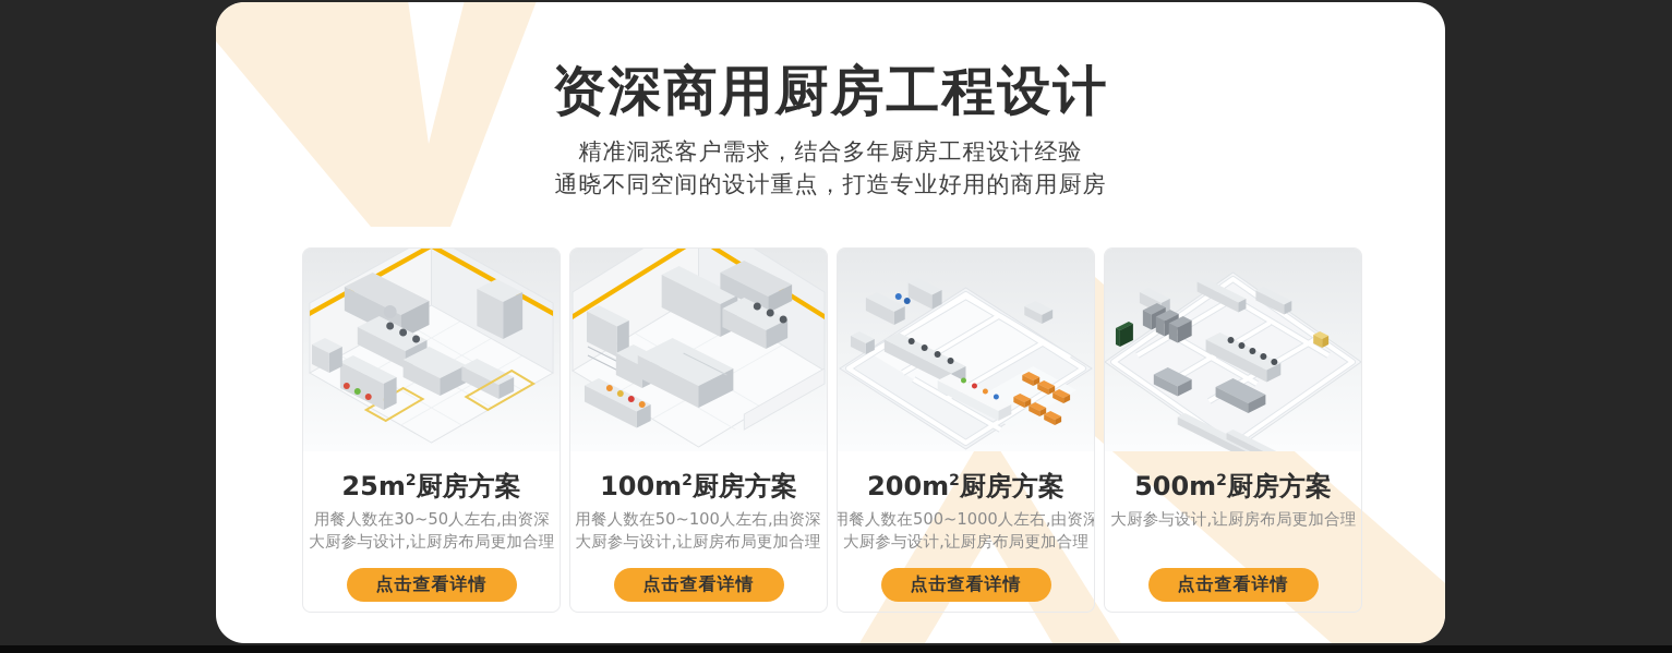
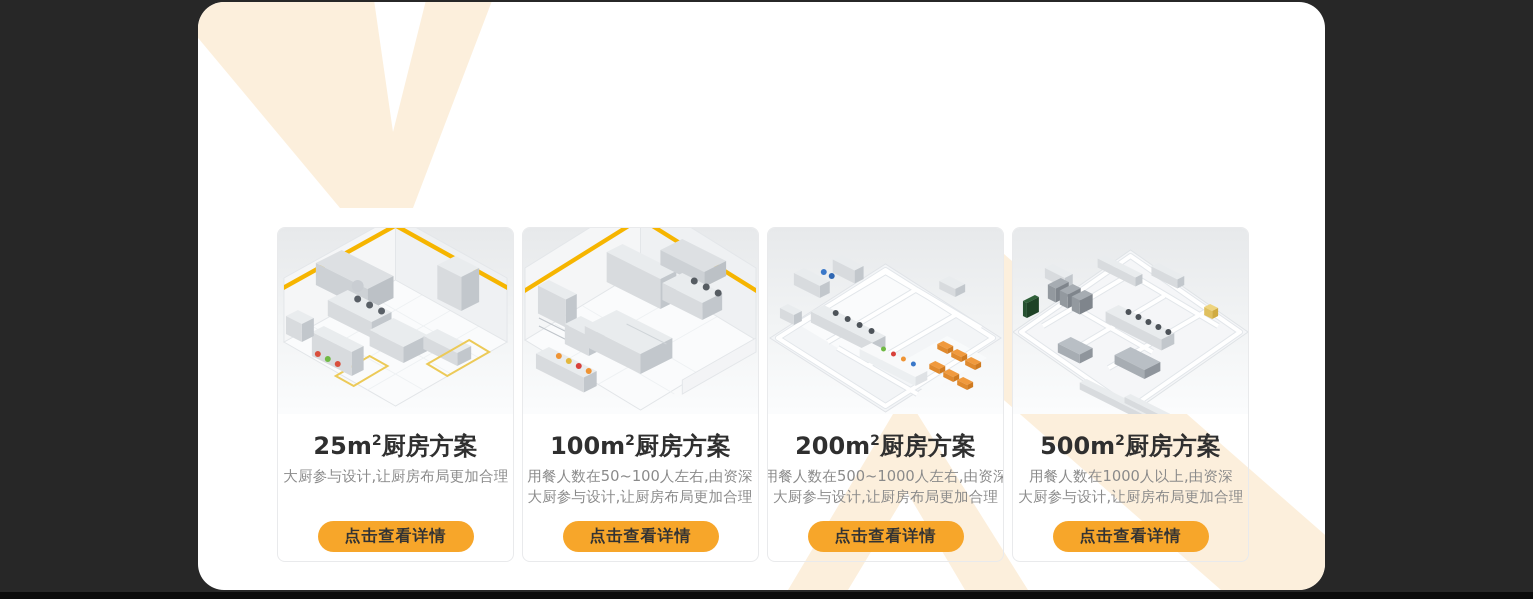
- 资深商用厨房工程设计
- 精准洞悉客户需求，结合多年厨房工程设计经验
- 通晓不同空间的设计重点，打造专业好用的商用厨房
  25m2厨房方案
- 用餐人数在30~50人左右,由资深
  大厨参与设计,让厨房布局更加合理
  点击查看详情
  100m2厨房方案
  用餐人数在50~100人左右,由资深
  大厨参与设计,让厨房布局更加合理
  点击查看详情
  200m2厨房方案
  用餐人数在500~1000人左右,由资深
  大厨参与设计,让厨房布局更加合理
  点击查看详情
  500m2厨房方案
+ 用餐人数在1000人以上,由资深
  大厨参与设计,让厨房布局更加合理
  点击查看详情
